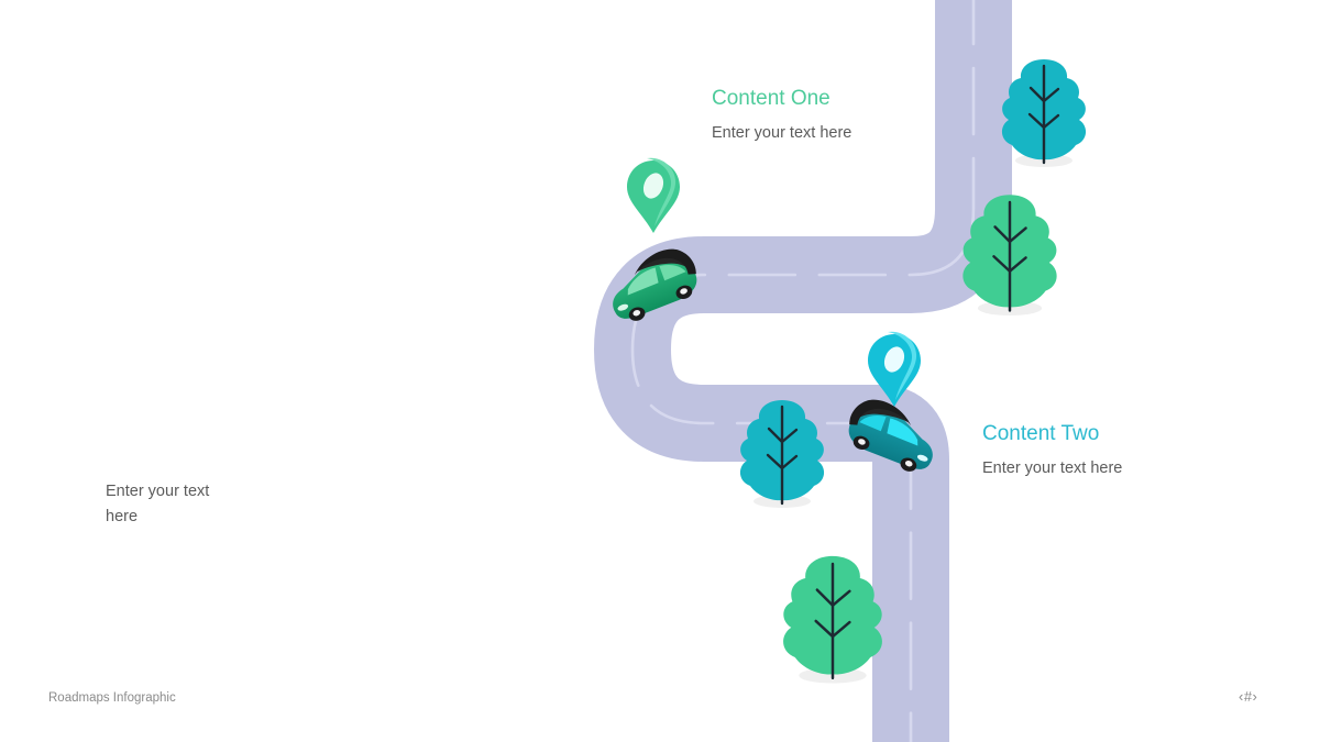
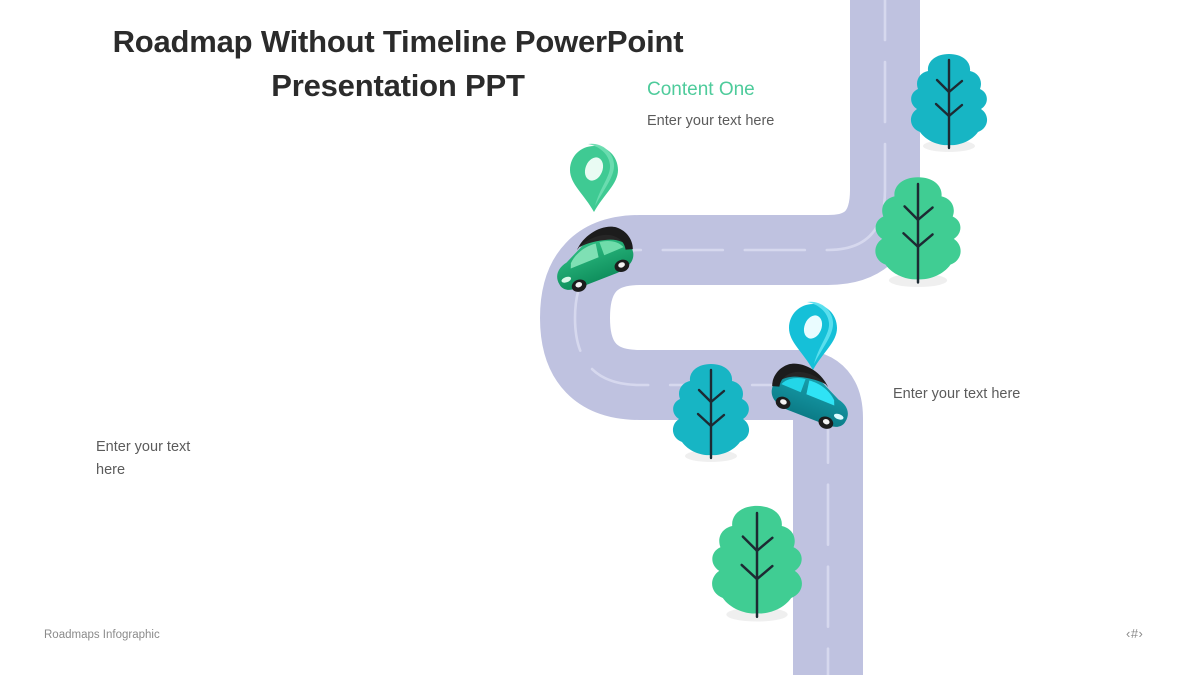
+ Roadmap Without Timeline PowerPoint
+ Presentation PPT
  Content One
  Enter your text here
- Content Two
  Enter your text here
  Enter your text here
  Roadmaps Infographic
  ‹#›
